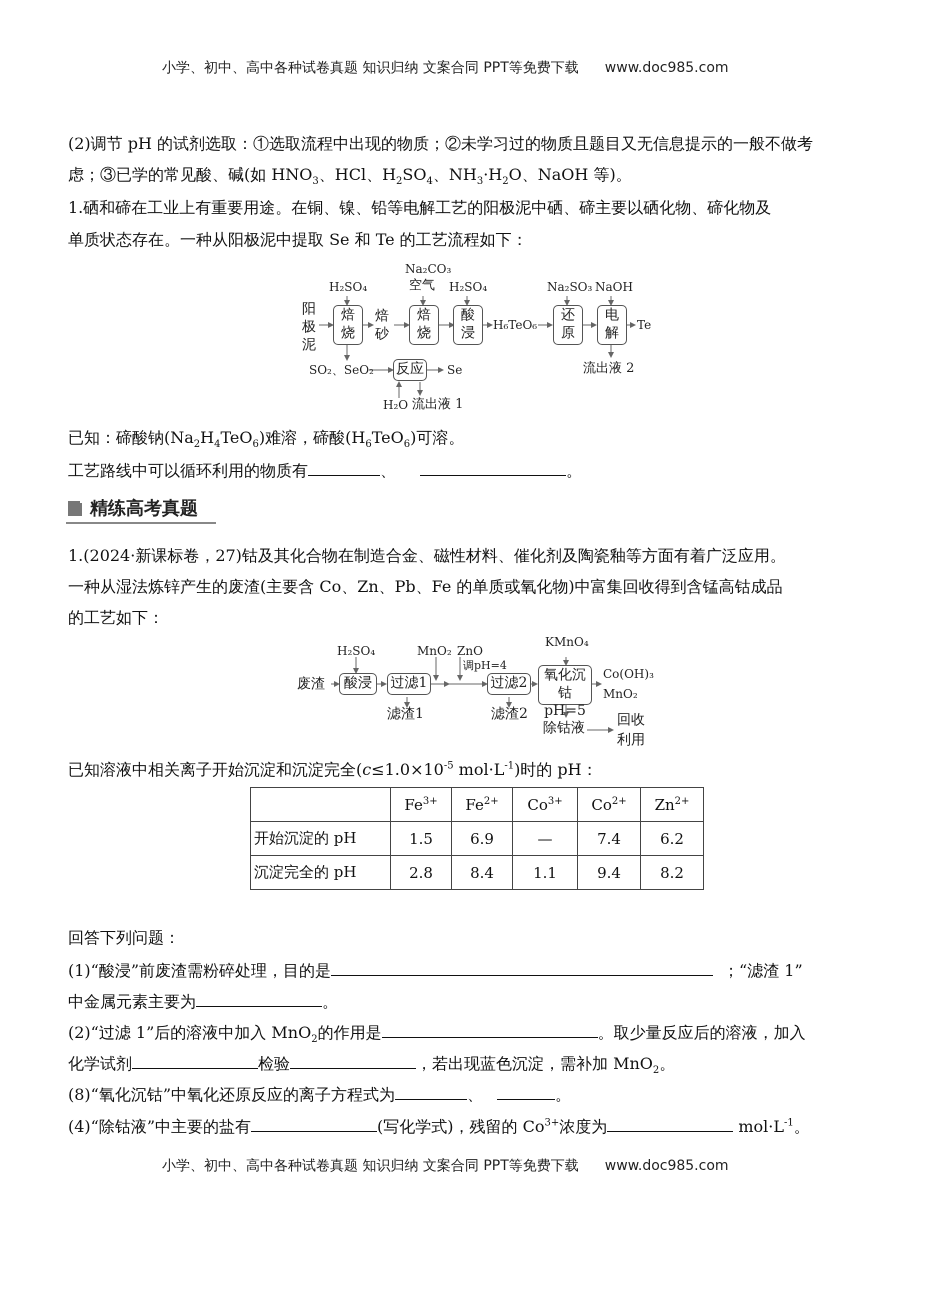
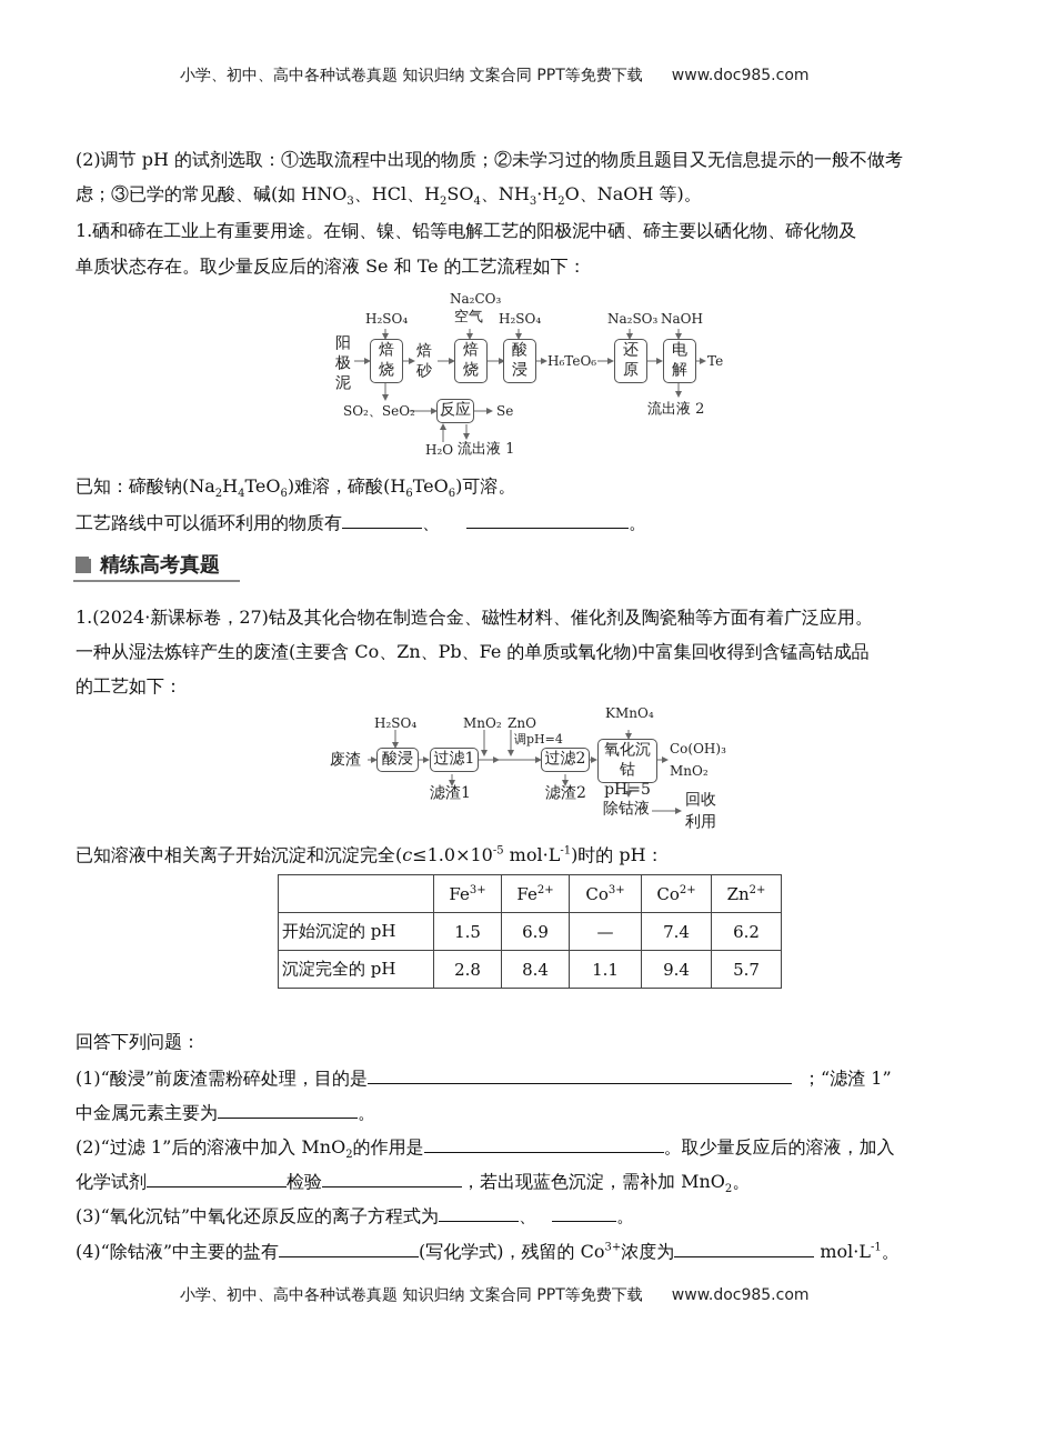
  小学、初中、高中各种试卷真题 知识归纳 文案合同 PPT等免费下载 www.doc985.com
  (2)调节 pH 的试剂选取：①选取流程中出现的物质；②未学习过的物质且题目又无信息提示的一般不做考
  虑；③已学的常见酸、碱(如 HNO3、HCl、H2SO4、NH3·H2O、NaOH 等)。
  1.硒和碲在工业上有重要用途。在铜、镍、铅等电解工艺的阳极泥中硒、碲主要以硒化物、碲化物及
- 单质状态存在。一种从阳极泥中提取 Se 和 Te 的工艺流程如下：
+ 单质状态存在。取少量反应后的溶液 Se 和 Te 的工艺流程如下：
  阳
  极
  泥
  H₂SO₄
  焙
  烧
  焙
  砂
  Na₂CO₃
  空气
  焙
  烧
  H₂SO₄
  酸
  浸
  H₆TeO₆
  Na₂SO₃
  还
  原
  NaOH
  电
  解
  Te
  流出液 2
  SO₂、SeO₂
  反应
  Se
  H₂O
  流出液 1
  已知：碲酸钠(Na2H4TeO6)难溶，碲酸(H6TeO6)可溶。
  工艺路线中可以循环利用的物质有 、 。
  精练高考真题
  1.(2024·新课标卷，27)钴及其化合物在制造合金、磁性材料、催化剂及陶瓷釉等方面有着广泛应用。
  一种从湿法炼锌产生的废渣(主要含 Co、Zn、Pb、Fe 的单质或氧化物)中富集回收得到含锰高钴成品
  的工艺如下：
  废渣
  H₂SO₄
  酸浸
  过滤1
  滤渣1
  MnO₂
  ZnO
  调pH=4
  过滤2
  滤渣2
  KMnO₄
  氧化沉
  钴pH=5
  Co(OH)₃
  MnO₂
  除钴液
  回收
  利用
  已知溶液中相关离子开始沉淀和沉淀完全(c≤1.0×10-5 mol·L-1)时的 pH：
  	Fe3+	Fe2+	Co3+	Co2+	Zn2+
  开始沉淀的 pH	1.5	6.9	—	7.4	6.2
- 沉淀完全的 pH	2.8	8.4	1.1	9.4	8.2
+ 沉淀完全的 pH	2.8	8.4	1.1	9.4	5.7
  回答下列问题：
  (1)“酸浸”前废渣需粉碎处理，目的是 ；“滤渣 1”
  中金属元素主要为 。
  (2)“过滤 1”后的溶液中加入 MnO2的作用是 。取少量反应后的溶液，加入
  化学试剂 检验 ，若出现蓝色沉淀，需补加 MnO2。
- (8)“氧化沉钴”中氧化还原反应的离子方程式为 、 。
+ (3)“氧化沉钴”中氧化还原反应的离子方程式为 、 。
  (4)“除钴液”中主要的盐有 (写化学式)，残留的 Co3+浓度为 mol·L-1。
  小学、初中、高中各种试卷真题 知识归纳 文案合同 PPT等免费下载 www.doc985.com
